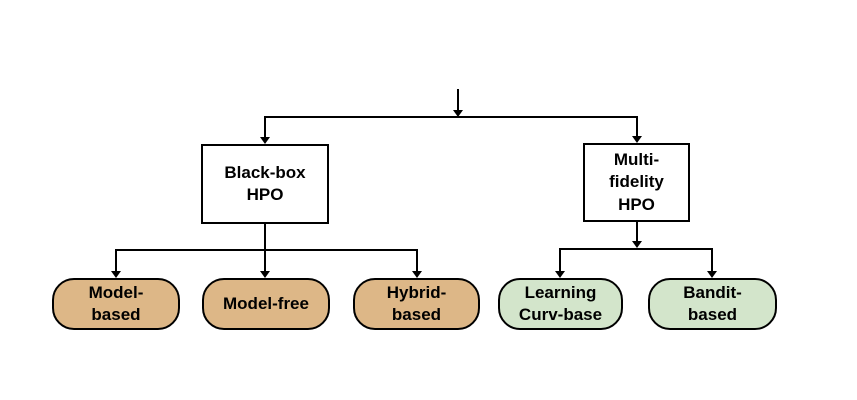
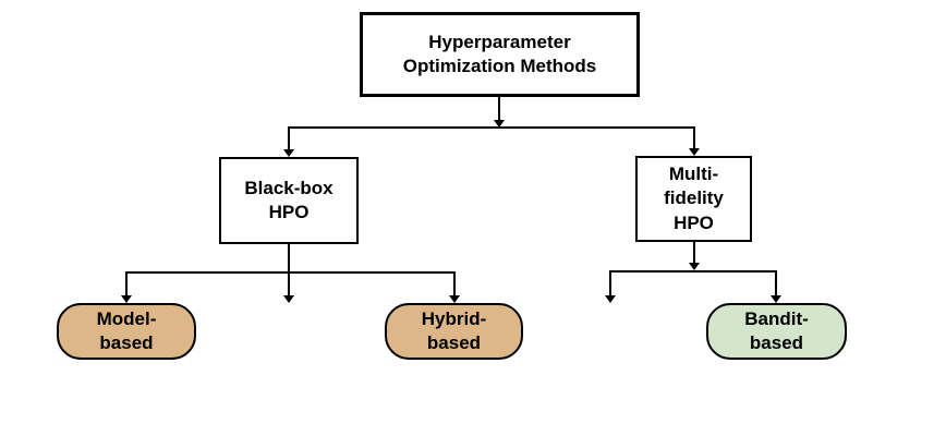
+ Hyperparameter
+ Optimization Methods
  Black-box
  HPO
  Multi-
  fidelity
  HPO
  Model-
  based
- Model-free
  Hybrid-
  based
- Learning
- Curv-base
  Bandit-
  based
